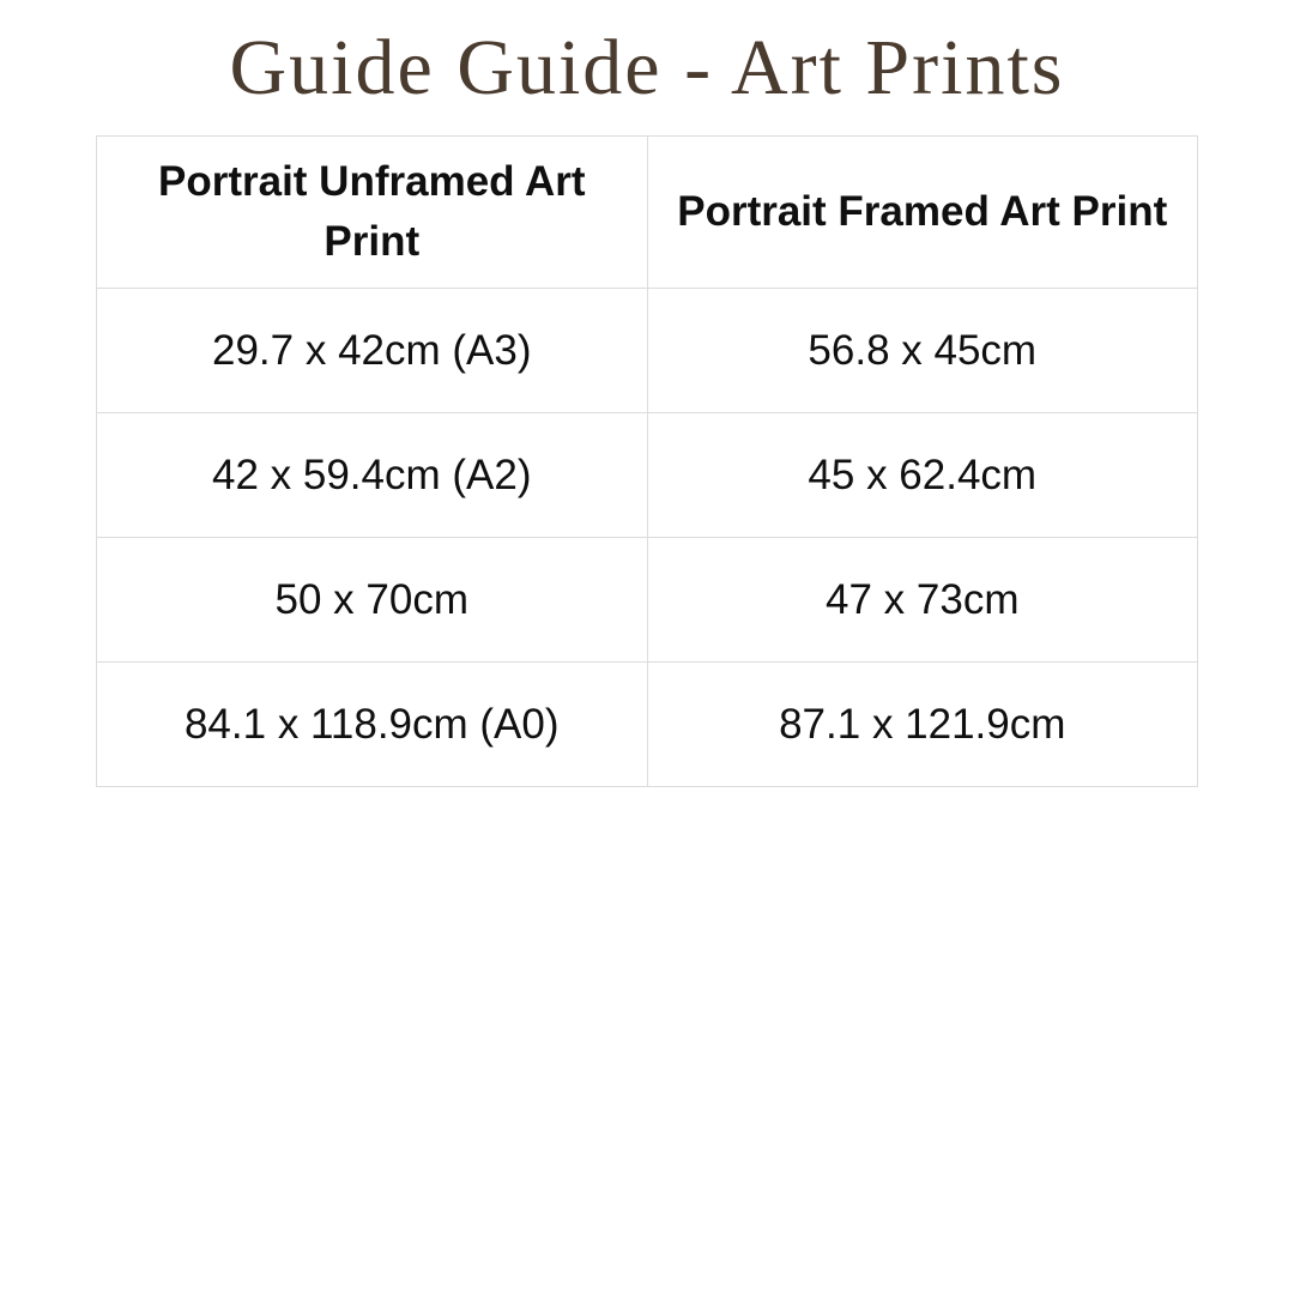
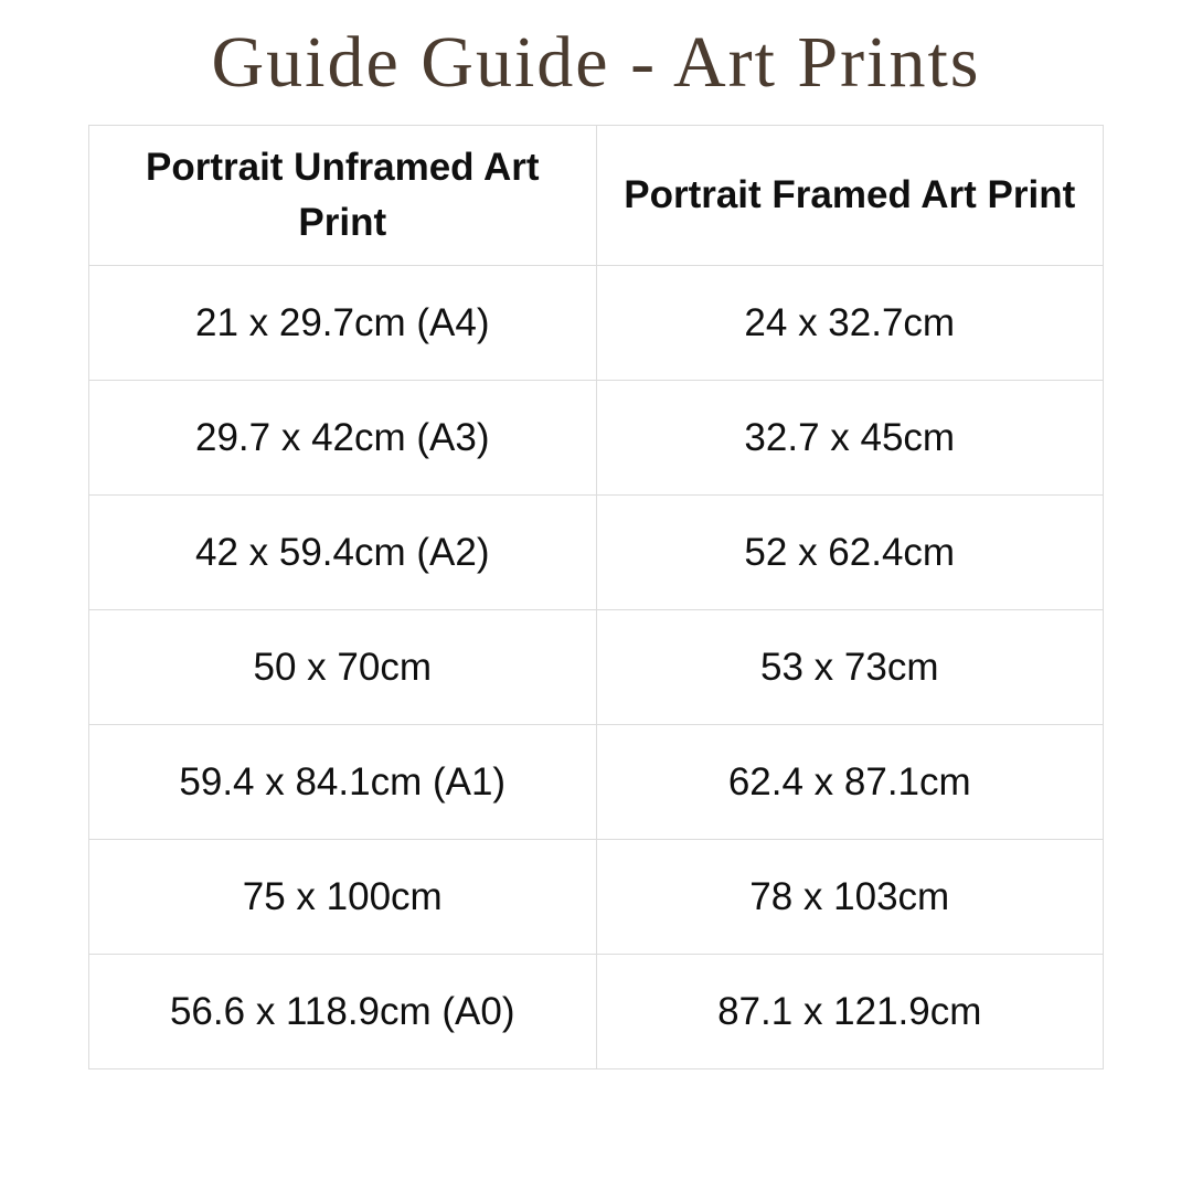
  Guide Guide - Art Prints
  Portrait Unframed Art Print	Portrait Framed Art Print
+ 21 x 29.7cm (A4)	24 x 32.7cm
- 29.7 x 42cm (A3)	56.8 x 45cm
+ 29.7 x 42cm (A3)	32.7 x 45cm
- 42 x 59.4cm (A2)	45 x 62.4cm
+ 42 x 59.4cm (A2)	52 x 62.4cm
- 50 x 70cm	47 x 73cm
+ 50 x 70cm	53 x 73cm
+ 59.4 x 84.1cm (A1)	62.4 x 87.1cm
+ 75 x 100cm	78 x 103cm
- 84.1 x 118.9cm (A0)	87.1 x 121.9cm
+ 56.6 x 118.9cm (A0)	87.1 x 121.9cm
